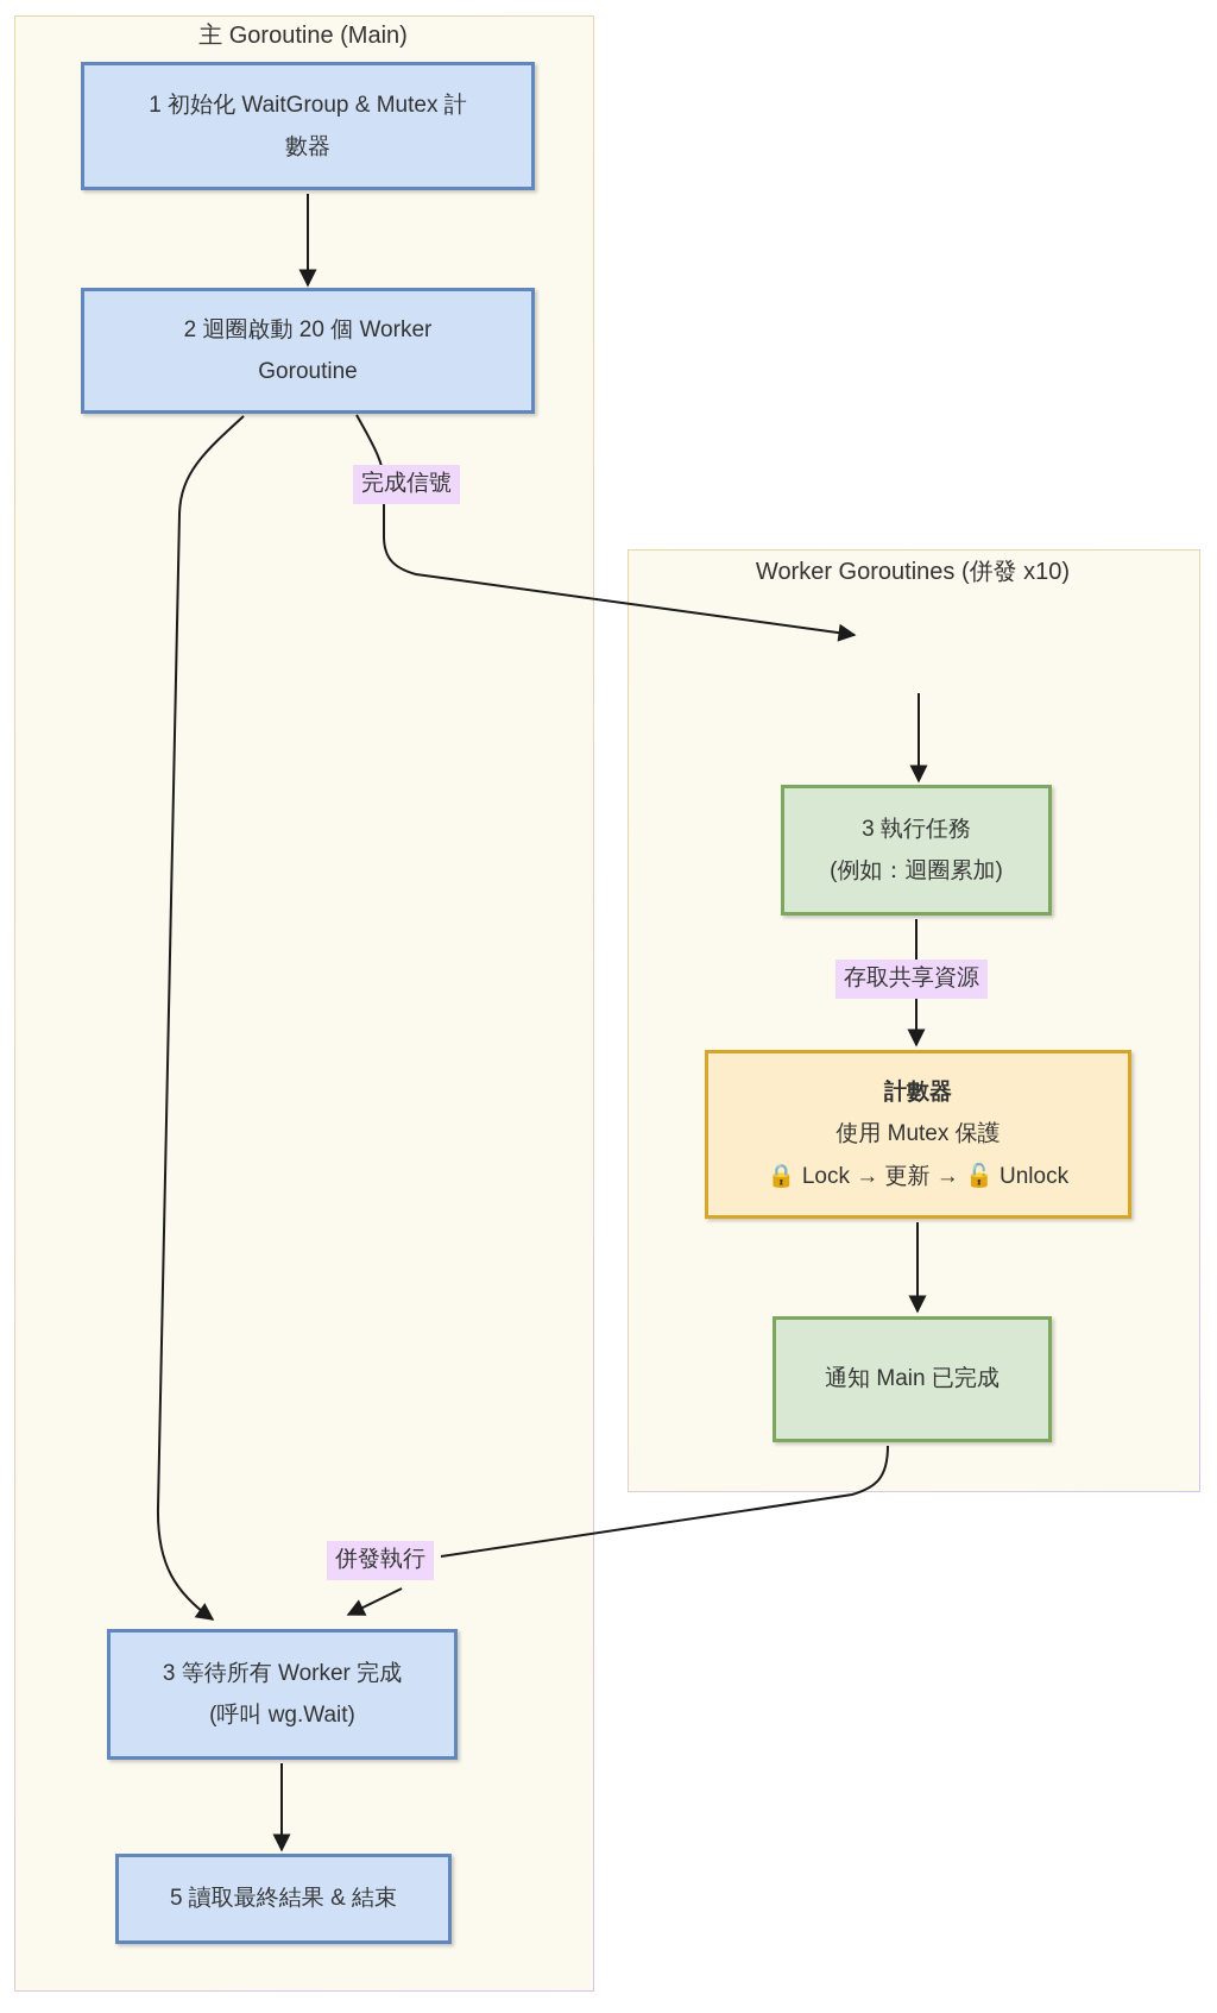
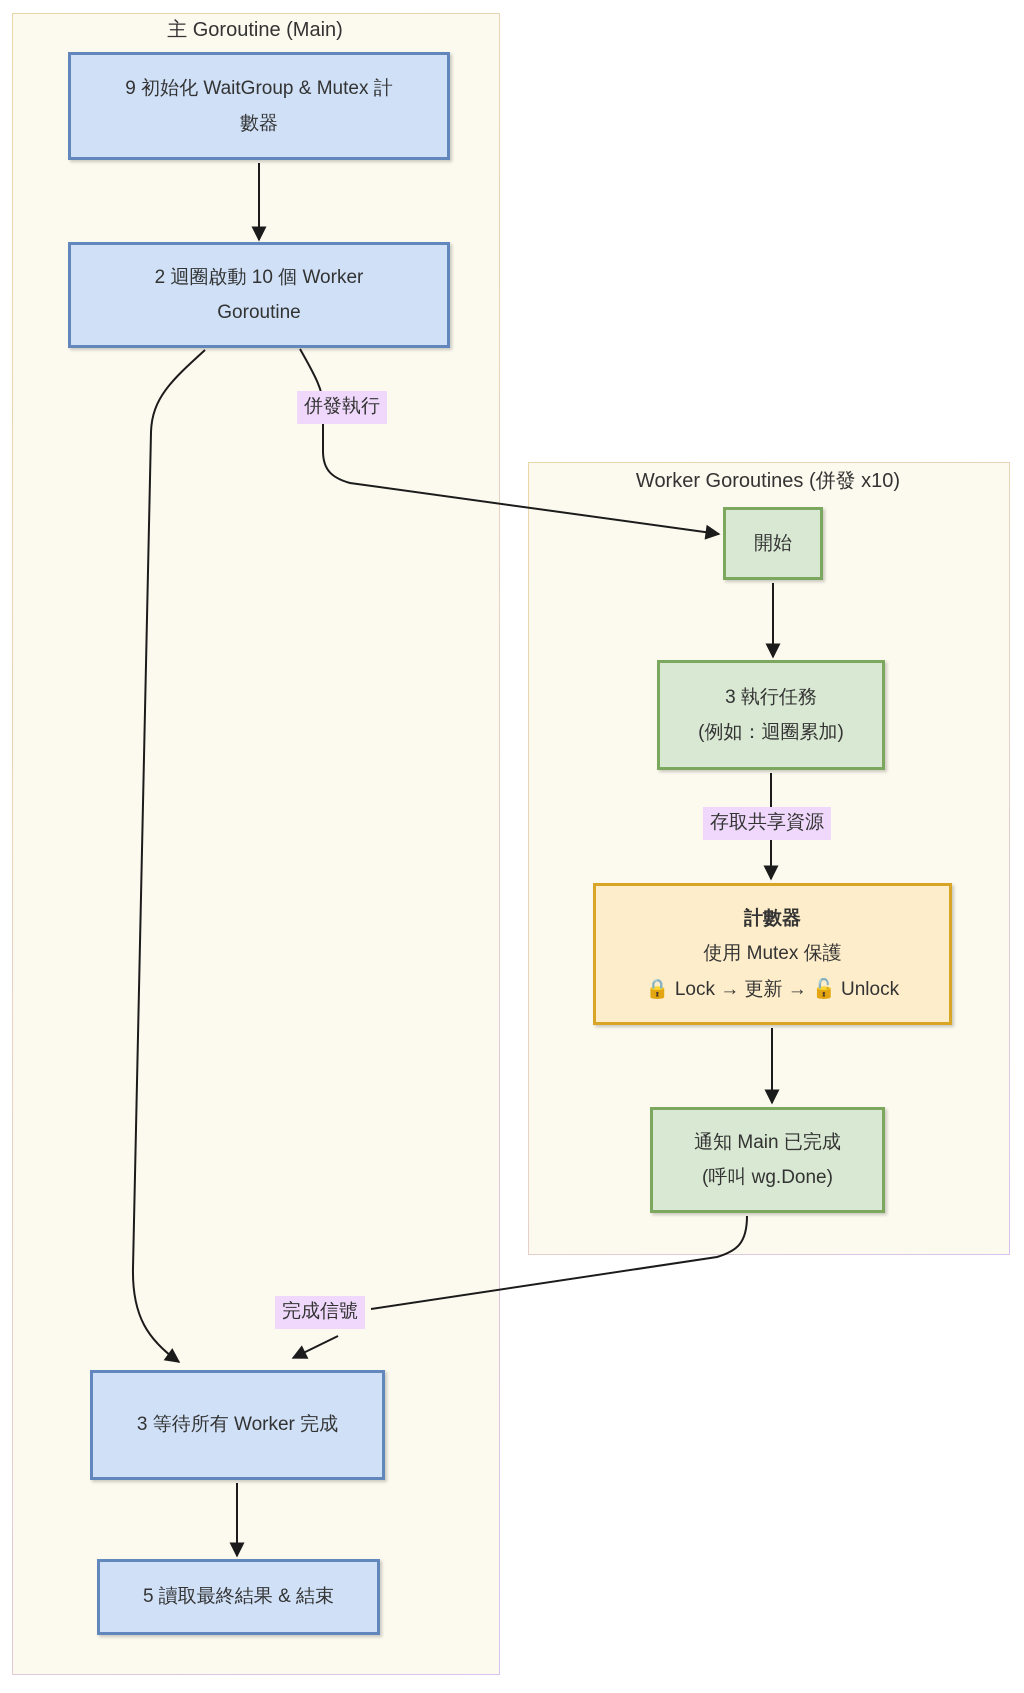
  主 Goroutine (Main)
  Worker Goroutines (併發 x10)
- 完成信號
+ 併發執行
  存取共享資源
- 併發執行
+ 完成信號
- 1 初始化 WaitGroup & Mutex 計數器
+ 9 初始化 WaitGroup & Mutex 計數器
- 2 迴圈啟動 20 個 Worker Goroutine
+ 2 迴圈啟動 10 個 Worker Goroutine
  3 等待所有 Worker 完成
- (呼叫 wg.Wait)
  5 讀取最終結果 & 結束
+ 開始
  3 執行任務
  (例如：迴圈累加)
  計數器
  使用 Mutex 保護
  🔒 Lock → 更新 → 🔓 Unlock
  通知 Main 已完成
+ (呼叫 wg.Done)
